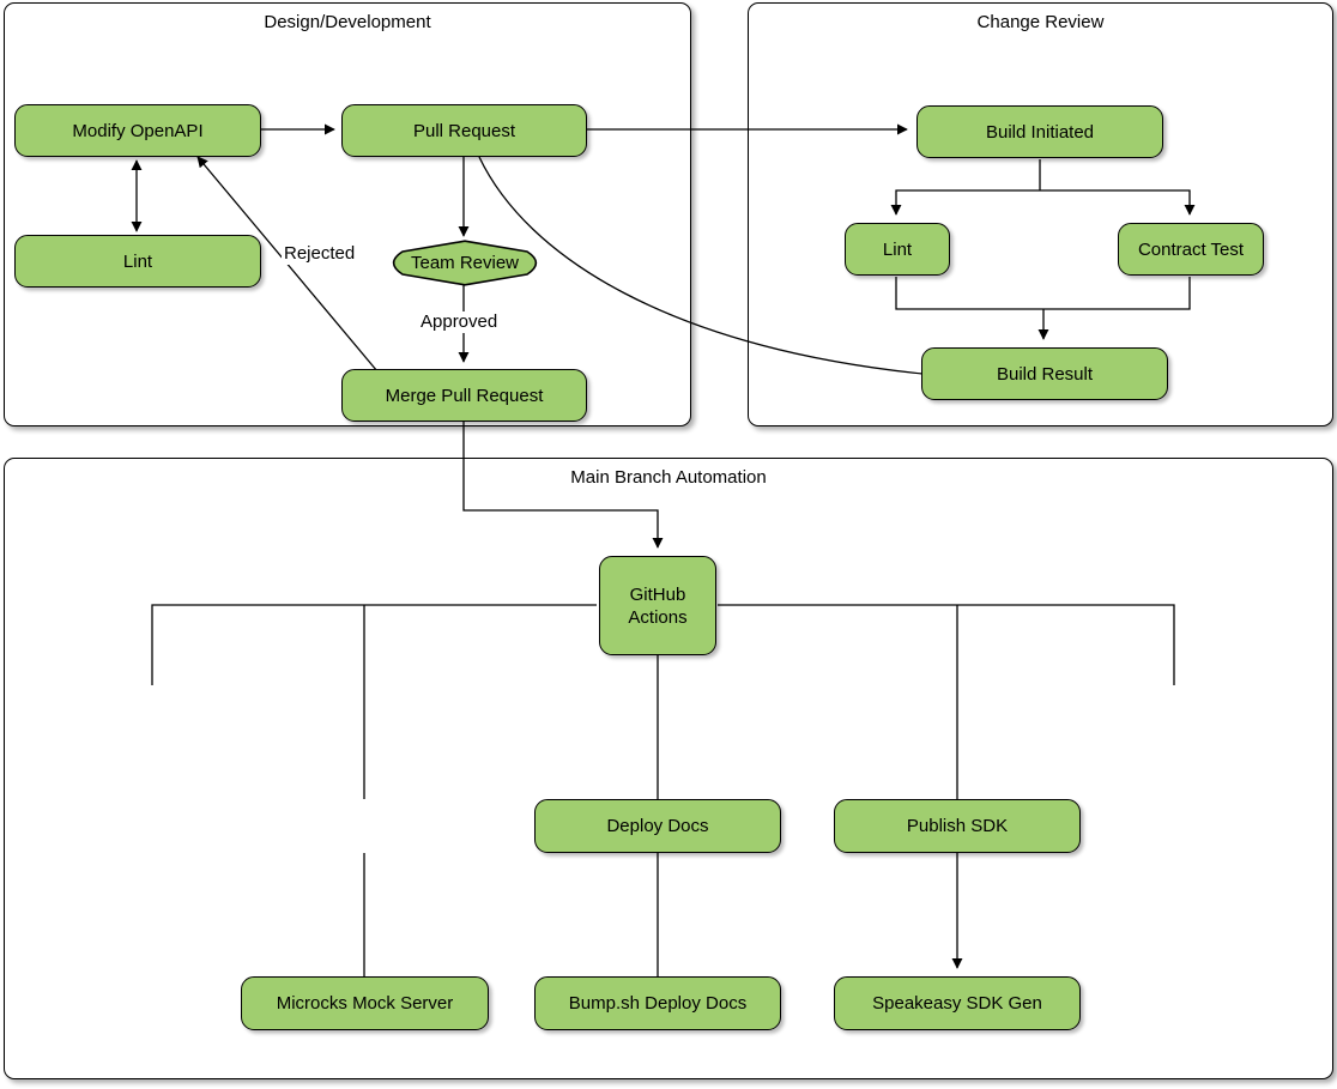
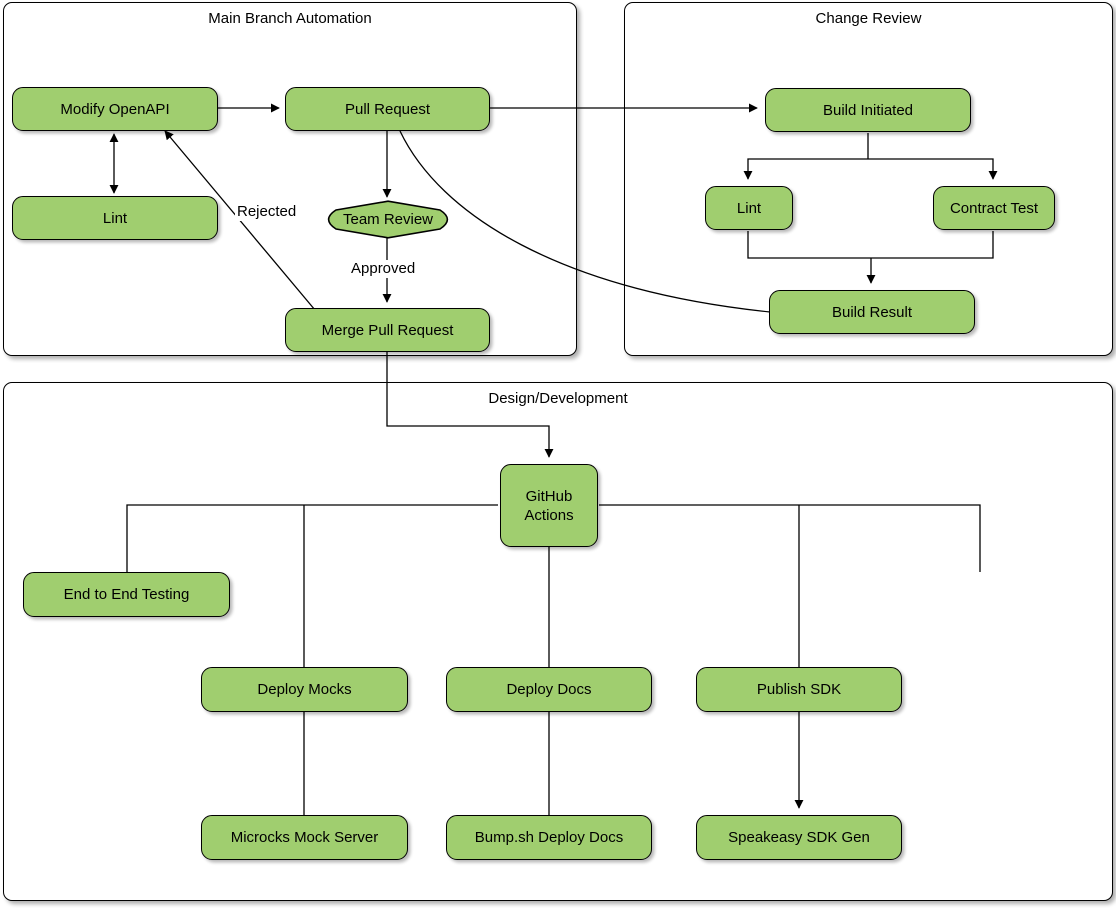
- Design/Development
+ Main Branch Automation
  Change Review
- Main Branch Automation
+ Design/Development
  Modify OpenAPI
  Lint
  Pull Request
  Team Review
  Merge Pull Request
  Rejected
  Approved
  Build Initiated
  Lint
  Contract Test
  Build Result
  GitHub
  Actions
+ End to End Testing
+ Deploy Mocks
  Deploy Docs
  Publish SDK
  Microcks Mock Server
  Bump.sh Deploy Docs
  Speakeasy SDK Gen
